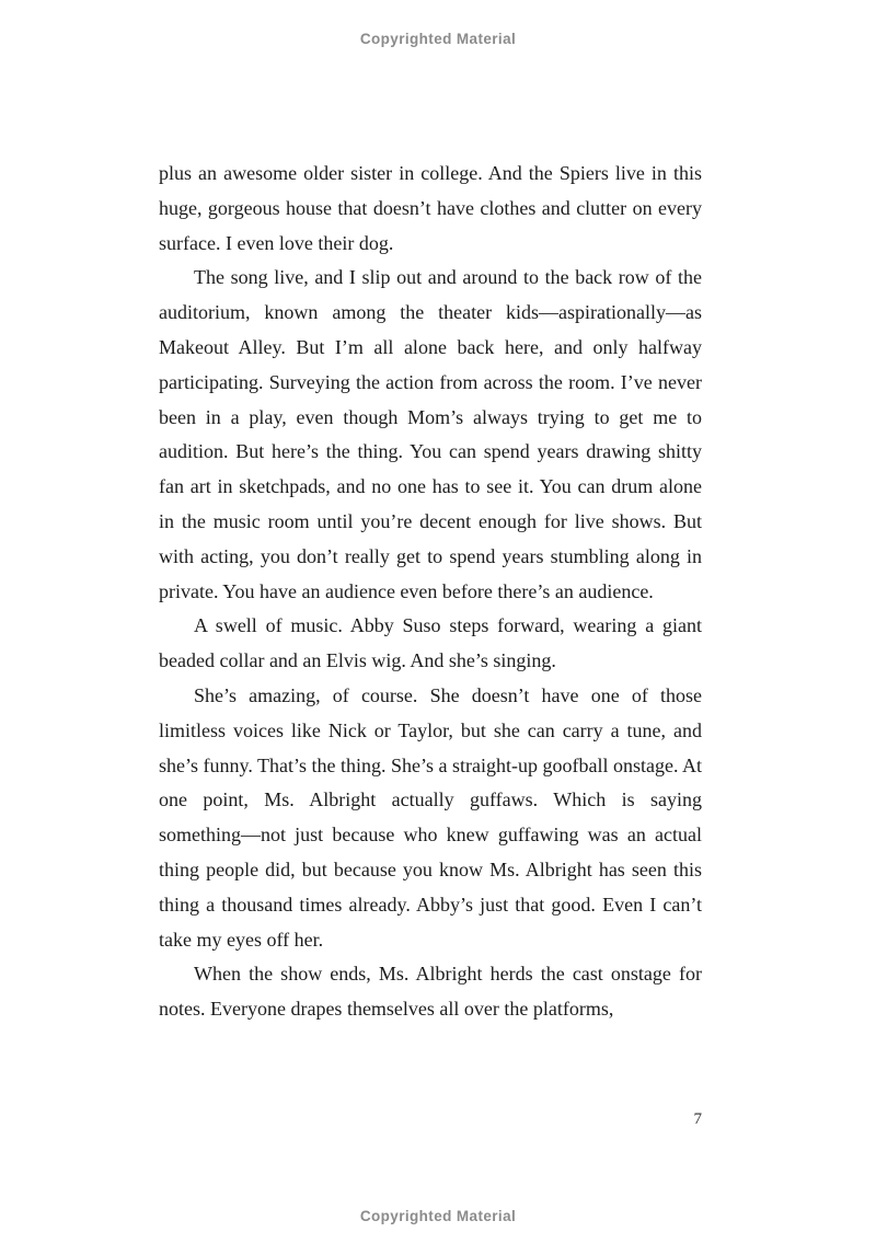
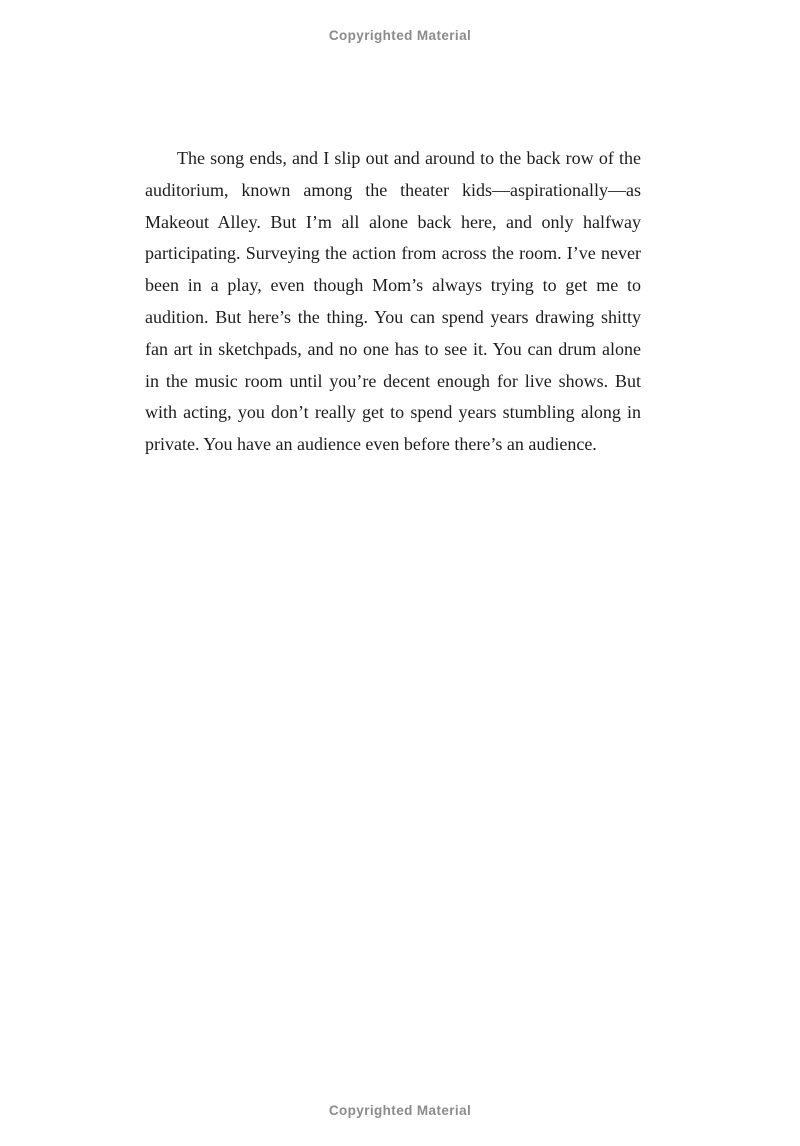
  Copyrighted Material
- plus an awesome older sister in college. And the Spiers live in this huge, gorgeous house that doesn’t have clothes and clutter on every surface. I even love their dog.
- The song live, and I slip out and around to the back row of the auditorium, known among the theater kids—aspirationally—as Makeout Alley. But I’m all alone back here, and only halfway participating. Surveying the action from across the room. I’ve never been in a play, even though Mom’s always trying to get me to audition. But here’s the thing. You can spend years drawing shitty fan art in sketchpads, and no one has to see it. You can drum alone in the music room until you’re decent enough for live shows. But with acting, you don’t really get to spend years stumbling along in private. You have an audience even before there’s an audience.
+ The song ends, and I slip out and around to the back row of the auditorium, known among the theater kids—aspirationally—as Makeout Alley. But I’m all alone back here, and only halfway participating. Surveying the action from across the room. I’ve never been in a play, even though Mom’s always trying to get me to audition. But here’s the thing. You can spend years drawing shitty fan art in sketchpads, and no one has to see it. You can drum alone in the music room until you’re decent enough for live shows. But with acting, you don’t really get to spend years stumbling along in private. You have an audience even before there’s an audience.
- A swell of music. Abby Suso steps forward, wearing a giant beaded collar and an Elvis wig. And she’s singing.
- She’s amazing, of course. She doesn’t have one of those limitless voices like Nick or Taylor, but she can carry a tune, and she’s funny. That’s the thing. She’s a straight-up goofball onstage. At one point, Ms. Albright actually guffaws. Which is saying something—not just because who knew guffawing was an actual thing people did, but because you know Ms. Albright has seen this thing a thousand times already. Abby’s just that good. Even I can’t take my eyes off her.
- When the show ends, Ms. Albright herds the cast onstage for notes. Everyone drapes themselves all over the platforms,
- 7
  Copyrighted Material
